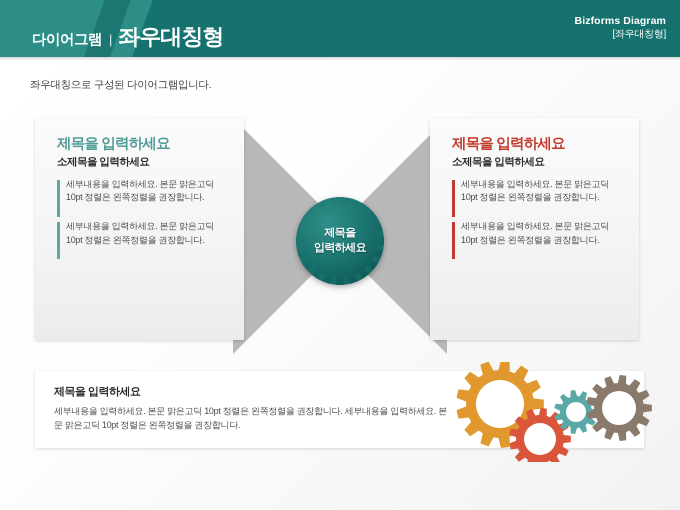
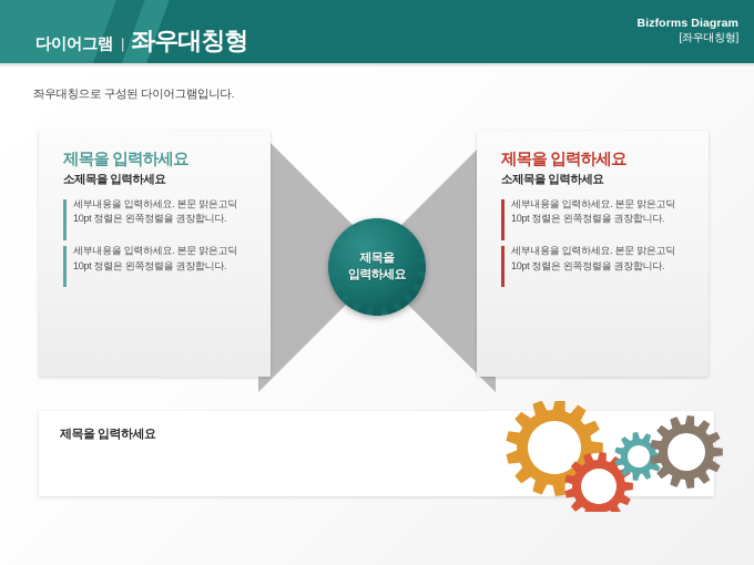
  다이어그램
  |
  좌우대칭형
  Bizforms Diagram
  [좌우대칭형]
  좌우대칭으로 구성된 다이어그램입니다.
  제목을 입력하세요
  소제목을 입력하세요
  세부내용을 입력하세요. 본문 맑은고딕 10pt 정렬은 왼쪽정렬을 권장합니다.
  세부내용을 입력하세요. 본문 맑은고딕 10pt 정렬은 왼쪽정렬을 권장합니다.
  제목을 입력하세요
  소제목을 입력하세요
  세부내용을 입력하세요. 본문 맑은고딕 10pt 정렬은 왼쪽정렬을 권장합니다.
  세부내용을 입력하세요. 본문 맑은고딕 10pt 정렬은 왼쪽정렬을 권장합니다.
  제목을
  입력하세요
  제목을 입력하세요
- 세부내용을 입력하세요. 본문 맑은고딕 10pt 정렬은 왼쪽정렬을 권장합니다. 세부내용을 입력하세요. 본문 맑은고딕 10pt 정렬은 왼쪽정렬을 권장합니다.
